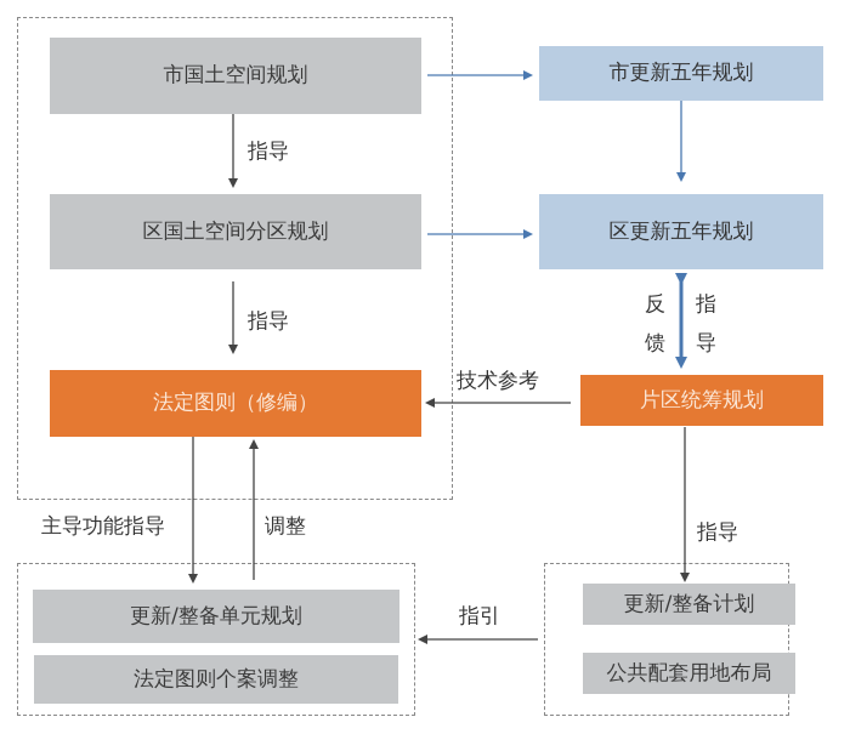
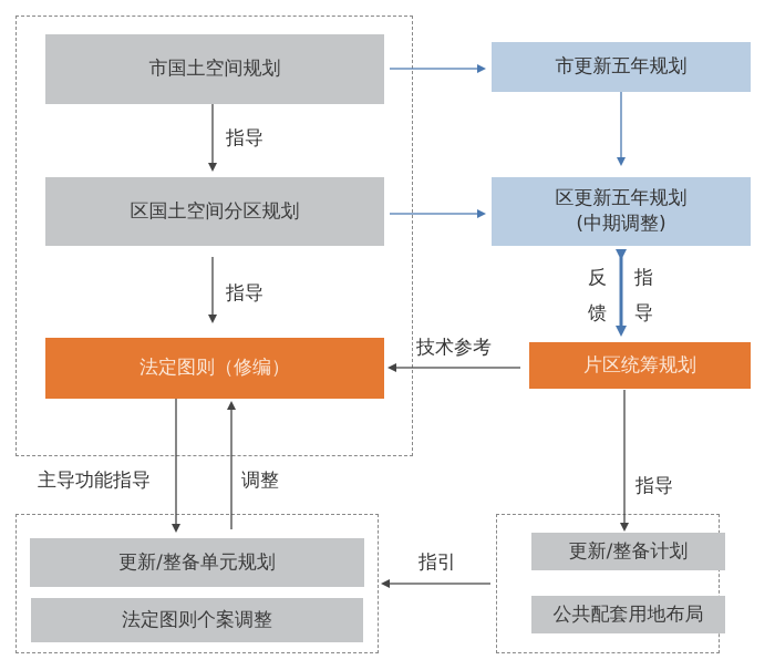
  市国土空间规划
  区国土空间分区规划
  法定图则（修编）
  市更新五年规划
  区更新五年规划
+ (中期调整)
  片区统筹规划
  更新/整备单元规划
  法定图则个案调整
  更新/整备计划
  公共配套用地布局
  指导
  指导
  技术参考
  反
  馈
  指
  导
  主导功能指导
  调整
  指导
  指引
